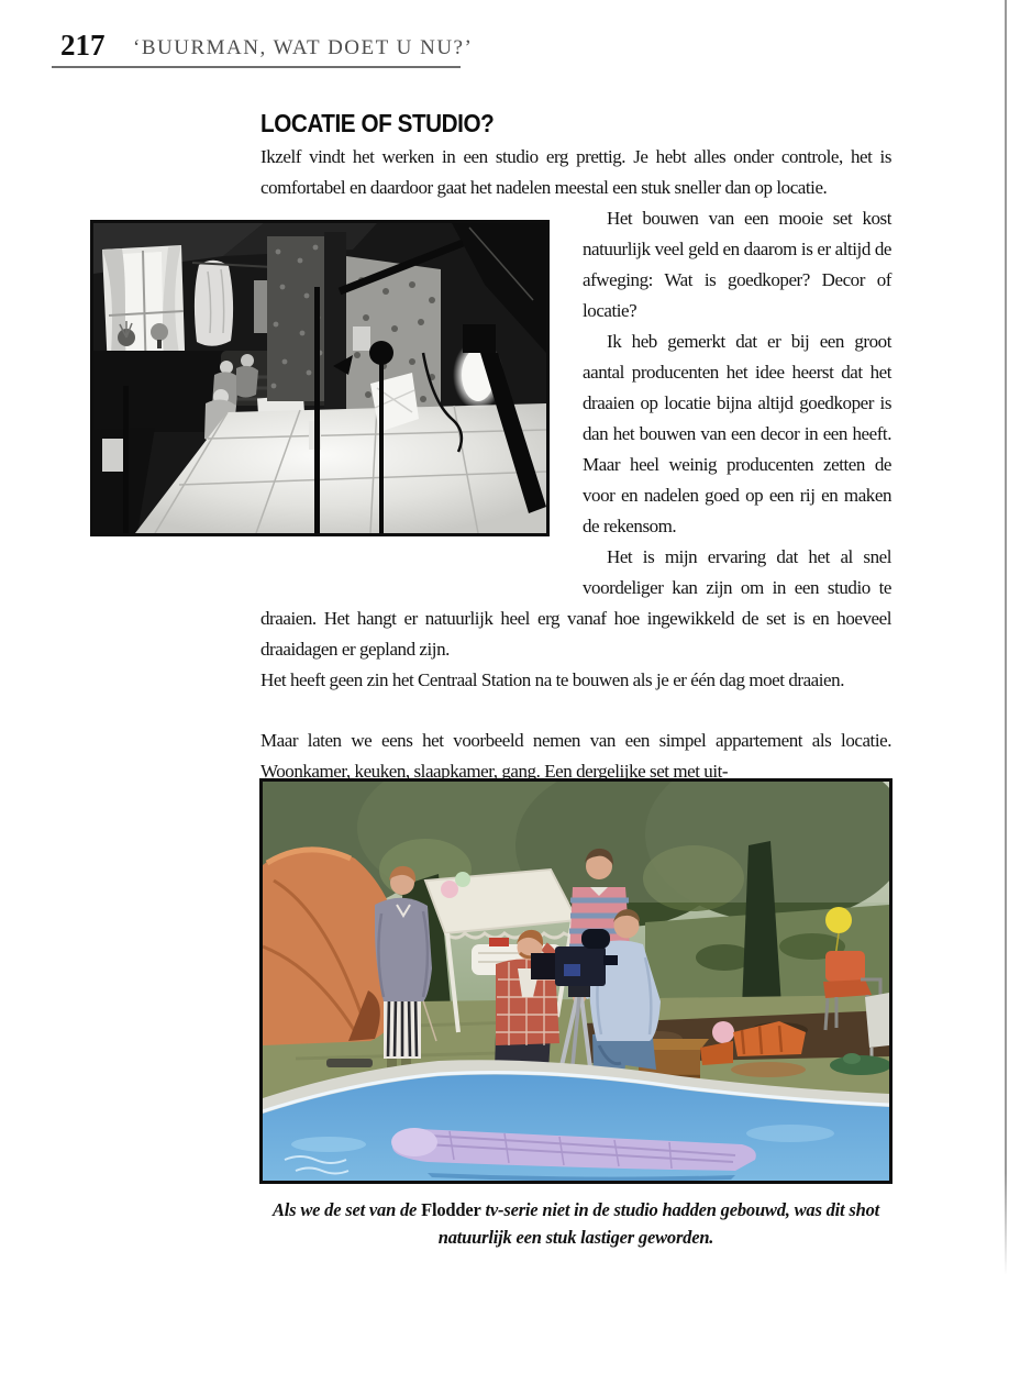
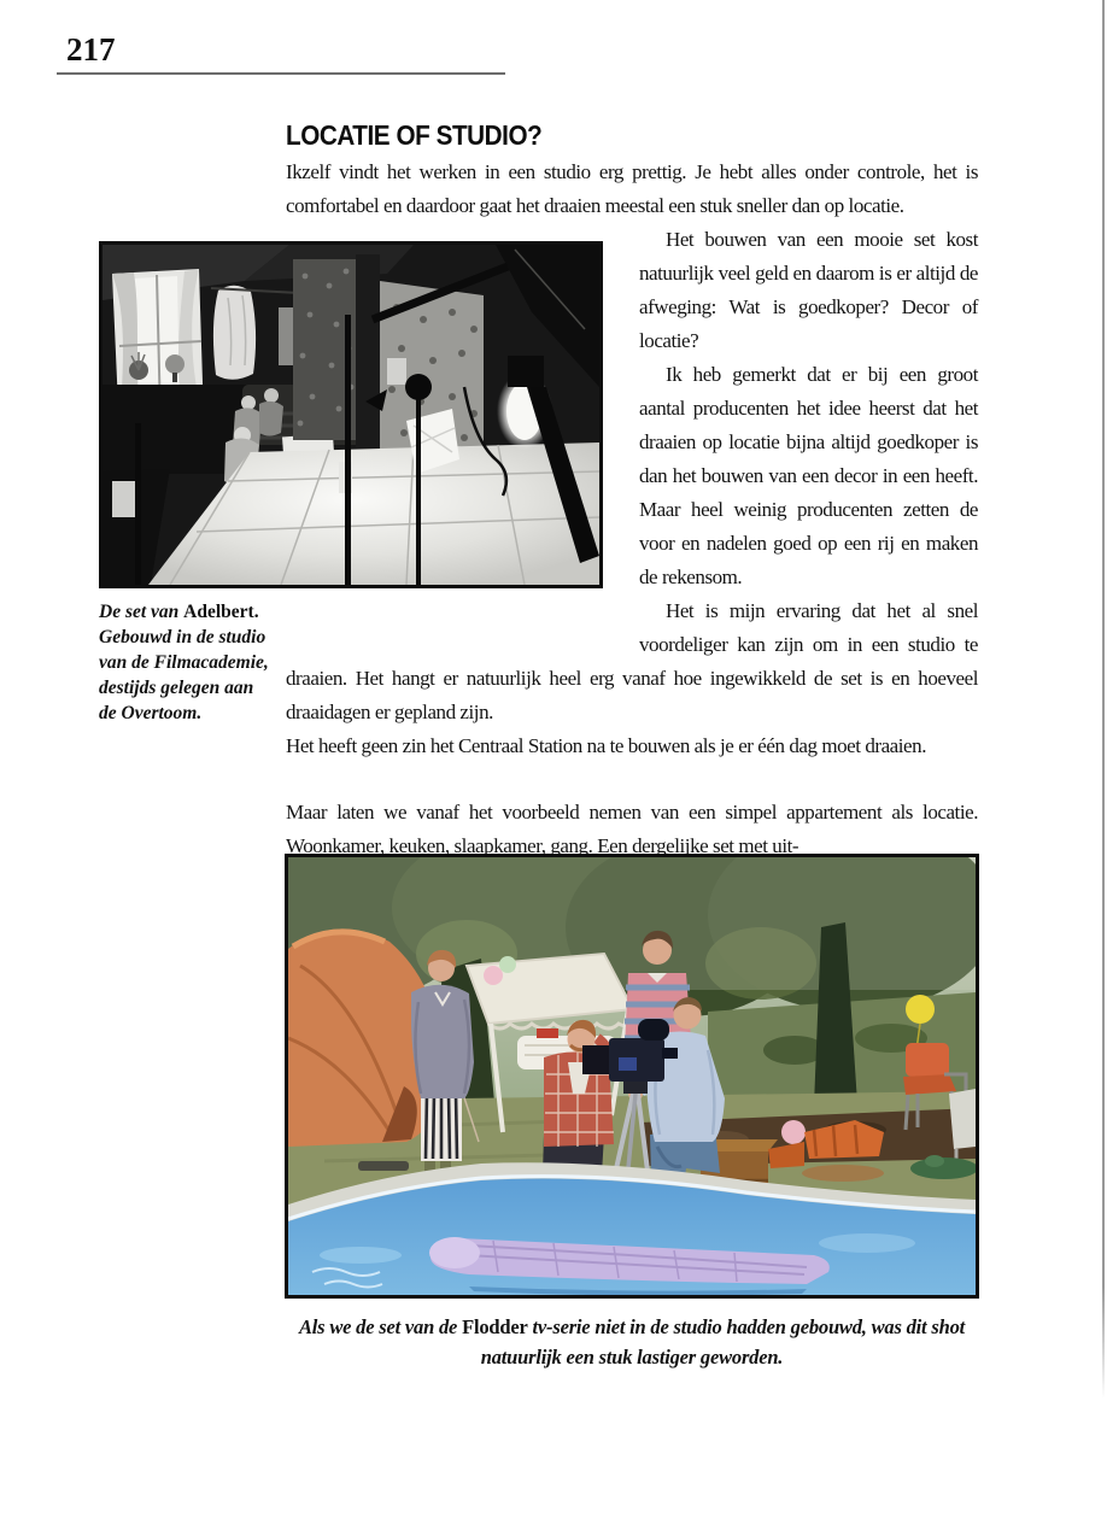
  217
- ‘BUURMAN, WAT DOET U NU?’
  LOCATIE OF STUDIO?
- Ikzelf vindt het werken in een studio erg prettig. Je hebt alles onder controle, het is comfortabel en daardoor gaat het nadelen meestal een stuk sneller dan op locatie.
+ Ikzelf vindt het werken in een studio erg prettig. Je hebt alles onder controle, het is comfortabel en daardoor gaat het draaien meestal een stuk sneller dan op locatie.
  Het bouwen van een mooie set kost natuurlijk veel geld en daarom is er altijd de afweging: Wat is goedkoper? Decor of locatie?
  Ik heb gemerkt dat er bij een groot aantal producenten het idee heerst dat het draaien op locatie bijna altijd goedkoper is dan het bouwen van een decor in een heeft. Maar heel weinig producenten zetten de voor en nadelen goed op een rij en maken de rekensom.
  Het is mijn ervaring dat het al snel voordeliger kan zijn om in een studio te draaien. Het hangt er natuurlijk heel erg vanaf hoe ingewikkeld de set is en hoeveel draaidagen er gepland zijn.
  Het heeft geen zin het Centraal Station na te bouwen als je er één dag moet draaien.
- Maar laten we eens het voorbeeld nemen van een simpel appartement als locatie. Woonkamer, keuken, slaapkamer, gang. Een dergelijke set met uit-
+ Maar laten we vanaf het voorbeeld nemen van een simpel appartement als locatie. Woonkamer, keuken, slaapkamer, gang. Een dergelijke set met uit-
+ De set van Adelbert. Gebouwd in de studio van de Filmacademie, destijds gelegen aan de Overtoom.
  Als we de set van de Flodder tv-serie niet in de studio hadden gebouwd, was dit shot natuurlijk een stuk lastiger geworden.
